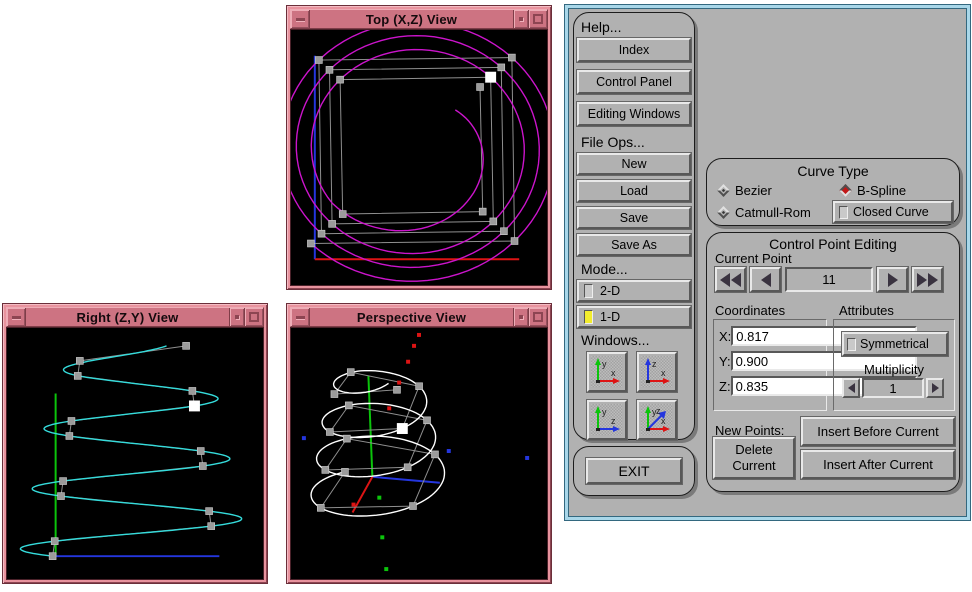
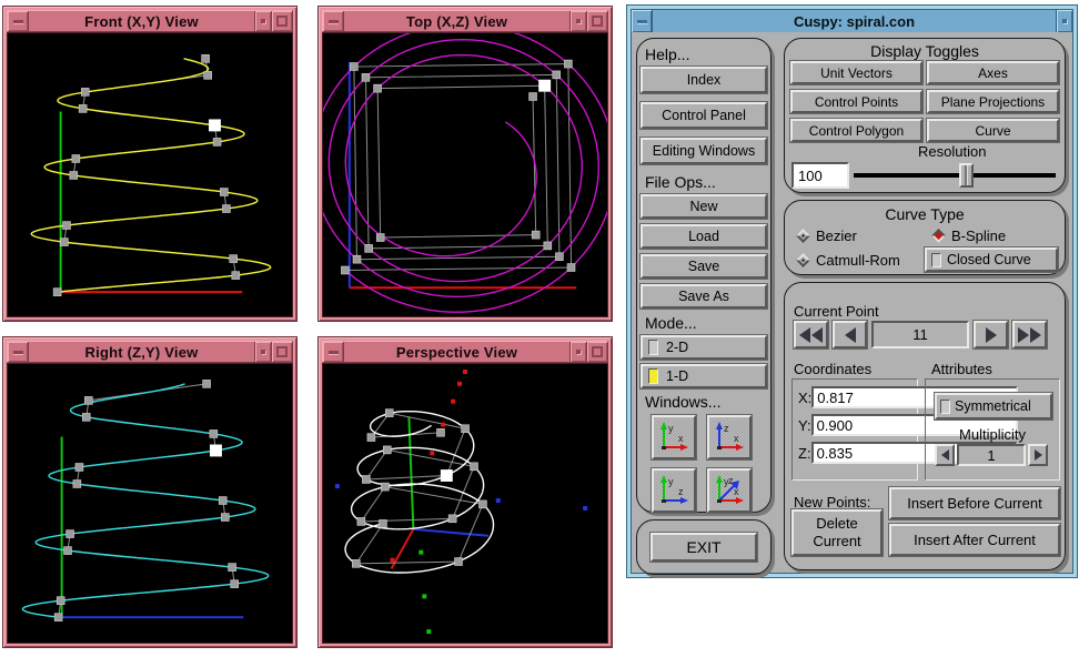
+ Front (X,Y) View
  Top (X,Z) View
  Right (Z,Y) View
  Perspective View
+ Cuspy: spiral.con
  Help...
  Index
  Control Panel
  Editing Windows
  File Ops...
  New
  Load
  Save
  Save As
  Mode...
  2-D
  1-D
  Windows...
  y
  x
  z
  x
  y
  z
  y
  z
  x
  EXIT
+ Display Toggles
+ Unit Vectors
+ Axes
+ Control Points
+ Plane Projections
+ Control Polygon
+ Curve
+ Resolution
+ 100
  Curve Type
  Bezier
  B-Spline
  Catmull-Rom
  Closed Curve
- Control Point Editing
  Current Point
  11
  Coordinates
  Attributes
  X:
  0.817
  Y:
  0.900
  Z:
  0.835
  Symmetrical
  Multiplicity
  1
  New Points:
  Delete Current
  Insert Before Current
  Insert After Current
